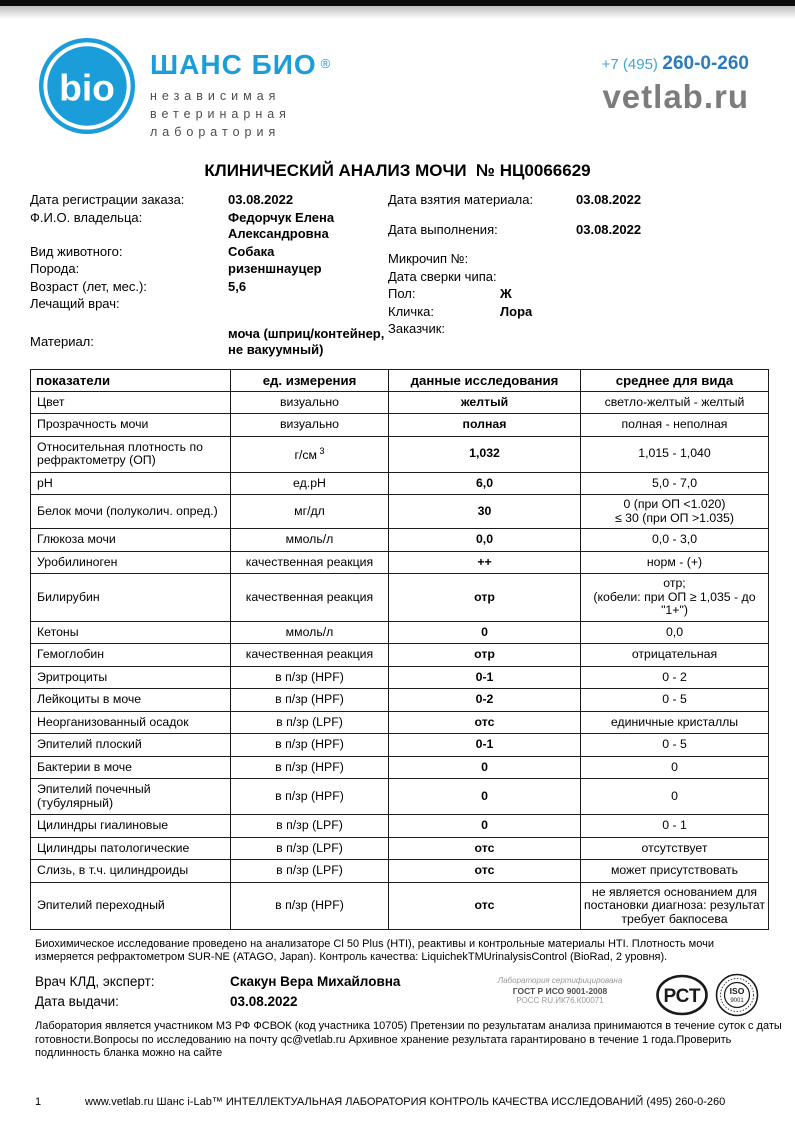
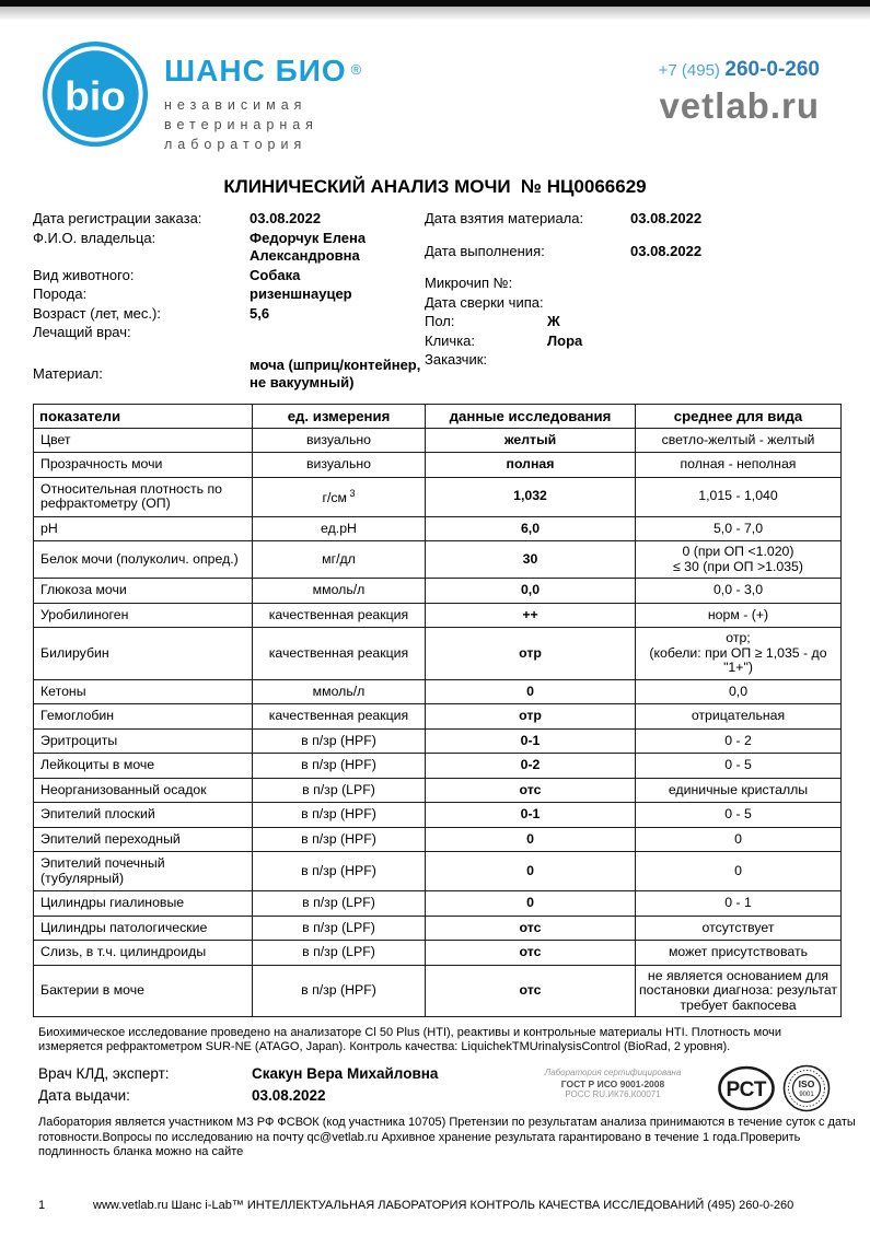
  bio
  ШАНС БИО ®
  независимая
  ветеринарная
  лаборатория
  +7 (495) 260-0-260
  vetlab.ru
  КЛИНИЧЕСКИЙ АНАЛИЗ МОЧИ № НЦ0066629
  Дата регистрации заказа:
  03.08.2022
  Ф.И.О. владельца:
  Федорчук Елена Александровна
  Вид животного:
  Собака
  Порода:
  ризеншнауцер
  Возраст (лет, мес.):
  5,6
  Лечащий врач:
  Материал:
  моча (шприц/контейнер, не вакуумный)
  Дата взятия материала:
  03.08.2022
  Дата выполнения:
  03.08.2022
  Микрочип №:
  Дата сверки чипа:
  Пол:
  Ж
  Кличка:
  Лора
  Заказчик:
  показатели	ед. измерения	данные исследования	среднее для вида
  Цвет	визуально	желтый	светло-желтый - желтый
  Прозрачность мочи	визуально	полная	полная - неполная
  Относительная плотность по рефрактометру (ОП)	г/см 3	1,032	1,015 - 1,040
  рН	ед.рН	6,0	5,0 - 7,0
  Белок мочи (полуколич. опред.)	мг/дл	30	0 (при ОП <1.020) ≤ 30 (при ОП >1.035)
  Глюкоза мочи	ммоль/л	0,0	0,0 - 3,0
  Уробилиноген	качественная реакция	++	норм - (+)
  Билирубин	качественная реакция	отр	отр; (кобели: при ОП ≥ 1,035 - до "1+")
  Кетоны	ммоль/л	0	0,0
  Гемоглобин	качественная реакция	отр	отрицательная
  Эритроциты	в п/зр (HPF)	0-1	0 - 2
  Лейкоциты в моче	в п/зр (HPF)	0-2	0 - 5
  Неорганизованный осадок	в п/зр (LPF)	отс	единичные кристаллы
  Эпителий плоский	в п/зр (HPF)	0-1	0 - 5
- Бактерии в моче	в п/зр (HPF)	0	0
+ Эпителий переходный	в п/зр (HPF)	0	0
  Эпителий почечный (тубулярный)	в п/зр (HPF)	0	0
  Цилиндры гиалиновые	в п/зр (LPF)	0	0 - 1
  Цилиндры патологические	в п/зр (LPF)	отс	отсутствует
  Слизь, в т.ч. цилиндроиды	в п/зр (LPF)	отс	может присутствовать
- Эпителий переходный	в п/зр (HPF)	отс	не является основанием для постановки диагноза: результат требует бакпосева
+ Бактерии в моче	в п/зр (HPF)	отс	не является основанием для постановки диагноза: результат требует бакпосева
  Биохимическое исследование проведено на анализаторе Cl 50 Plus (HTI), реактивы и контрольные материалы HTI. Плотность мочи измеряется рефрактометром SUR-NE (ATAGO, Japan). Контроль качества: LiquichekTMUrinalysisControl (BioRad, 2 уровня).
  Врач КЛД, эксперт:
  Скакун Вера Михайловна
  Дата выдачи:
  03.08.2022
  Лаборатория сертифицирована
  ГОСТ Р ИСО 9001-2008
  РОСС RU.ИК76.К00071
  РСТ
  ISO
  Лаборатория является участником МЗ РФ ФСВОК (код участника 10705) Претензии по результатам анализа принимаются в течение суток с даты готовности.Вопросы по исследованию на почту qc@vetlab.ru Архивное хранение результата гарантировано в течение 1 года.Проверить подлинность бланка можно на сайте
  1
  www.vetlab.ru Шанс i-Lab™ ИНТЕЛЛЕКТУАЛЬНАЯ ЛАБОРАТОРИЯ КОНТРОЛЬ КАЧЕСТВА ИССЛЕДОВАНИЙ (495) 260-0-260
